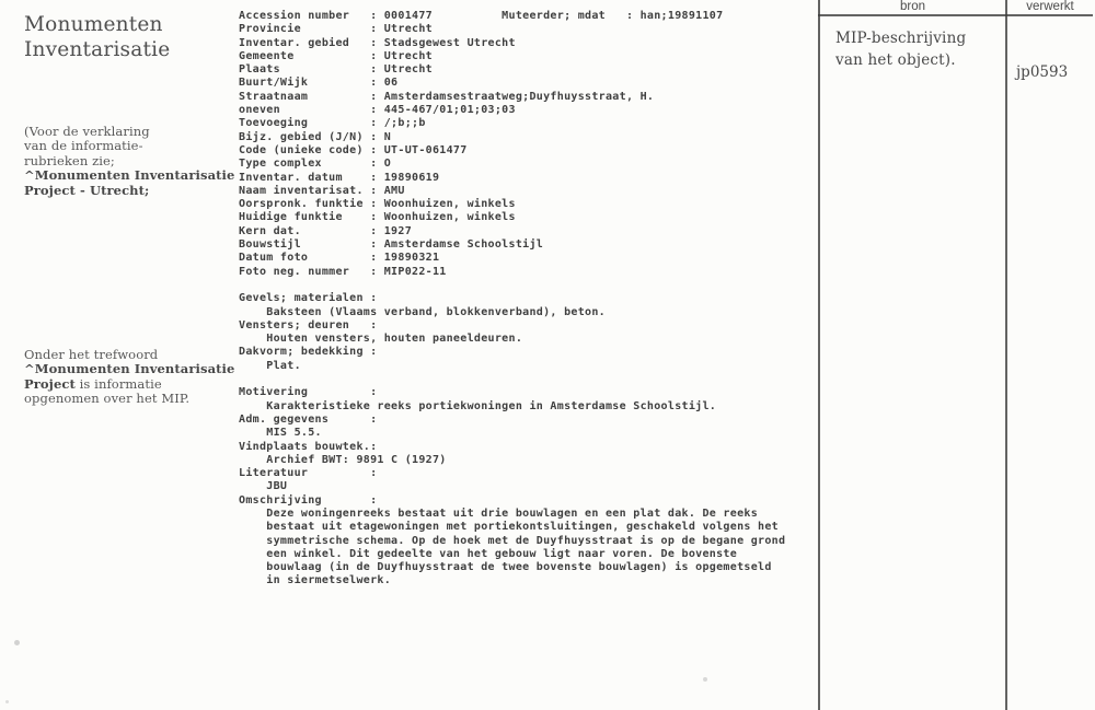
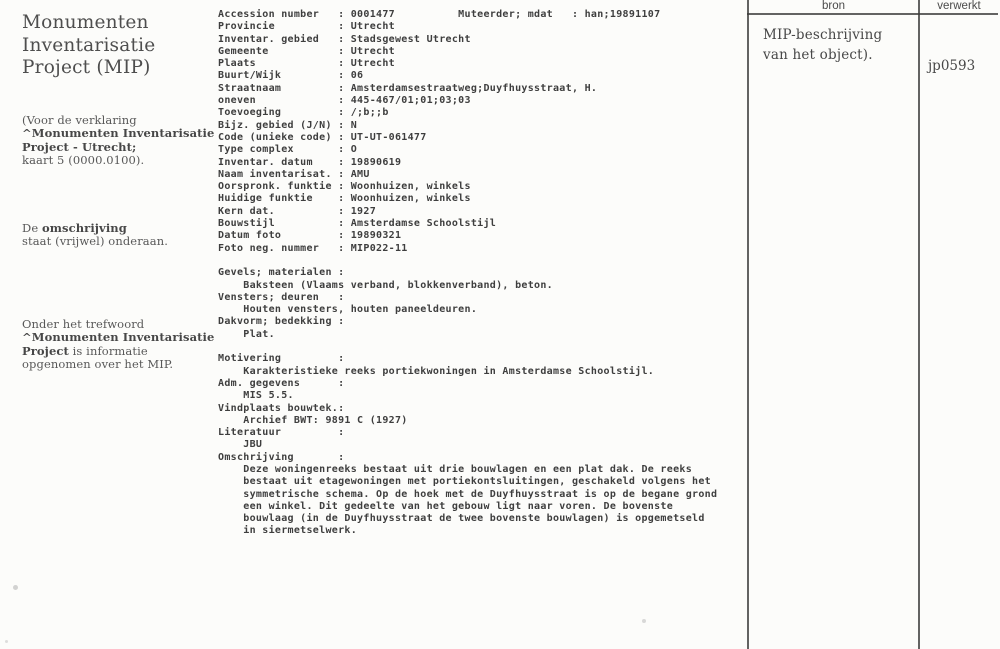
  Monumenten
  Inventarisatie
+ Project (MIP)
  (Voor de verklaring
- van de informatie-
- rubrieken zie;
  ^Monumenten Inventarisatie
  Project - Utrecht;
+ kaart 5 (0000.0100).
+ De omschrijving
+ staat (vrijwel) onderaan.
  Onder het trefwoord
  ^Monumenten Inventarisatie
  Project is informatie
  opgenomen over het MIP.
  Accession number : 0001477 Muteerder; mdat : han;19891107
  Provincie : Utrecht
  Inventar. gebied : Stadsgewest Utrecht
  Gemeente : Utrecht
  Plaats : Utrecht
  Buurt/Wijk : 06
  Straatnaam : Amsterdamsestraatweg;Duyfhuysstraat, H.
  oneven : 445-467/01;01;03;03
  Toevoeging : /;b;;b
  Bijz. gebied (J/N) : N
  Code (unieke code) : UT-UT-061477
  Type complex : O
  Inventar. datum : 19890619
  Naam inventarisat. : AMU
  Oorspronk. funktie : Woonhuizen, winkels
  Huidige funktie : Woonhuizen, winkels
  Kern dat. : 1927
  Bouwstijl : Amsterdamse Schoolstijl
  Datum foto : 19890321
  Foto neg. nummer : MIP022-11
  Gevels; materialen :
  Baksteen (Vlaams verband, blokkenverband), beton.
  Vensters; deuren :
  Houten vensters, houten paneeldeuren.
  Dakvorm; bedekking :
  Plat.
  Motivering :
  Karakteristieke reeks portiekwoningen in Amsterdamse Schoolstijl.
  Adm. gegevens :
  MIS 5.5.
  Vindplaats bouwtek.:
  Archief BWT: 9891 C (1927)
  Literatuur :
  JBU
  Omschrijving :
  Deze woningenreeks bestaat uit drie bouwlagen en een plat dak. De reeks
  bestaat uit etagewoningen met portiekontsluitingen, geschakeld volgens het
  symmetrische schema. Op de hoek met de Duyfhuysstraat is op de begane grond
  een winkel. Dit gedeelte van het gebouw ligt naar voren. De bovenste
  bouwlaag (in de Duyfhuysstraat de twee bovenste bouwlagen) is opgemetseld
  in siermetselwerk.
  bron
  verwerkt
  MIP-beschrijving
  van het object).
  jp0593
